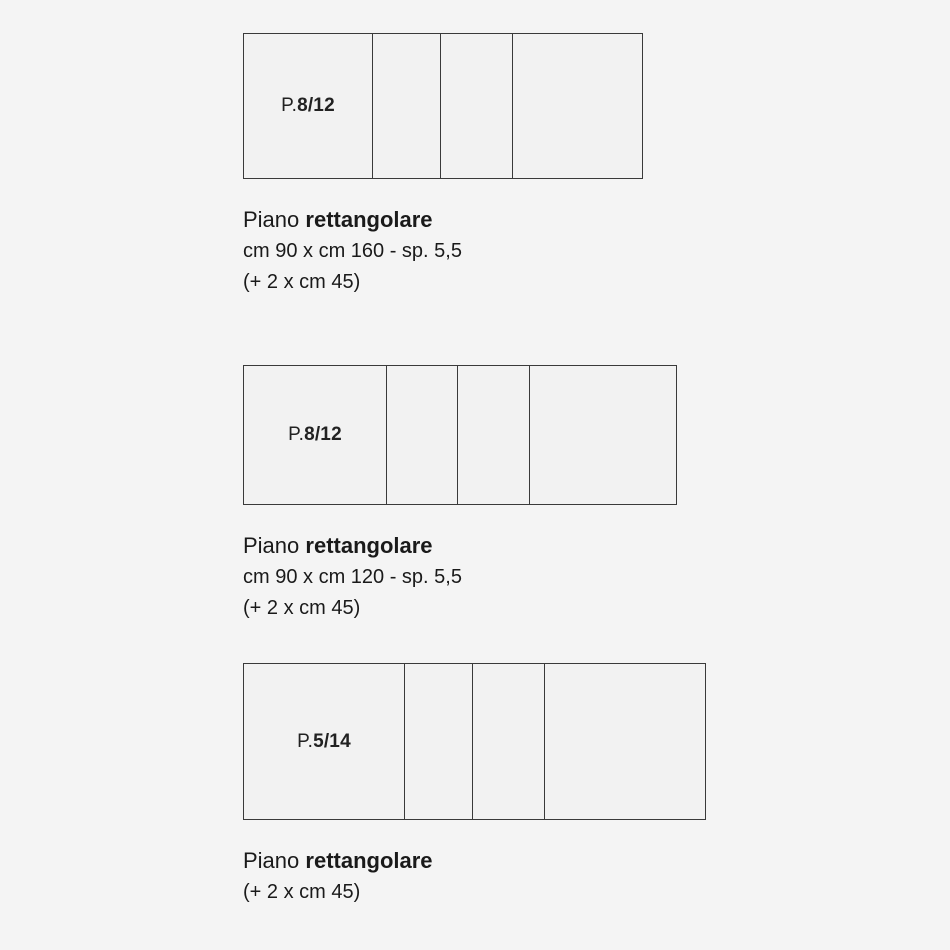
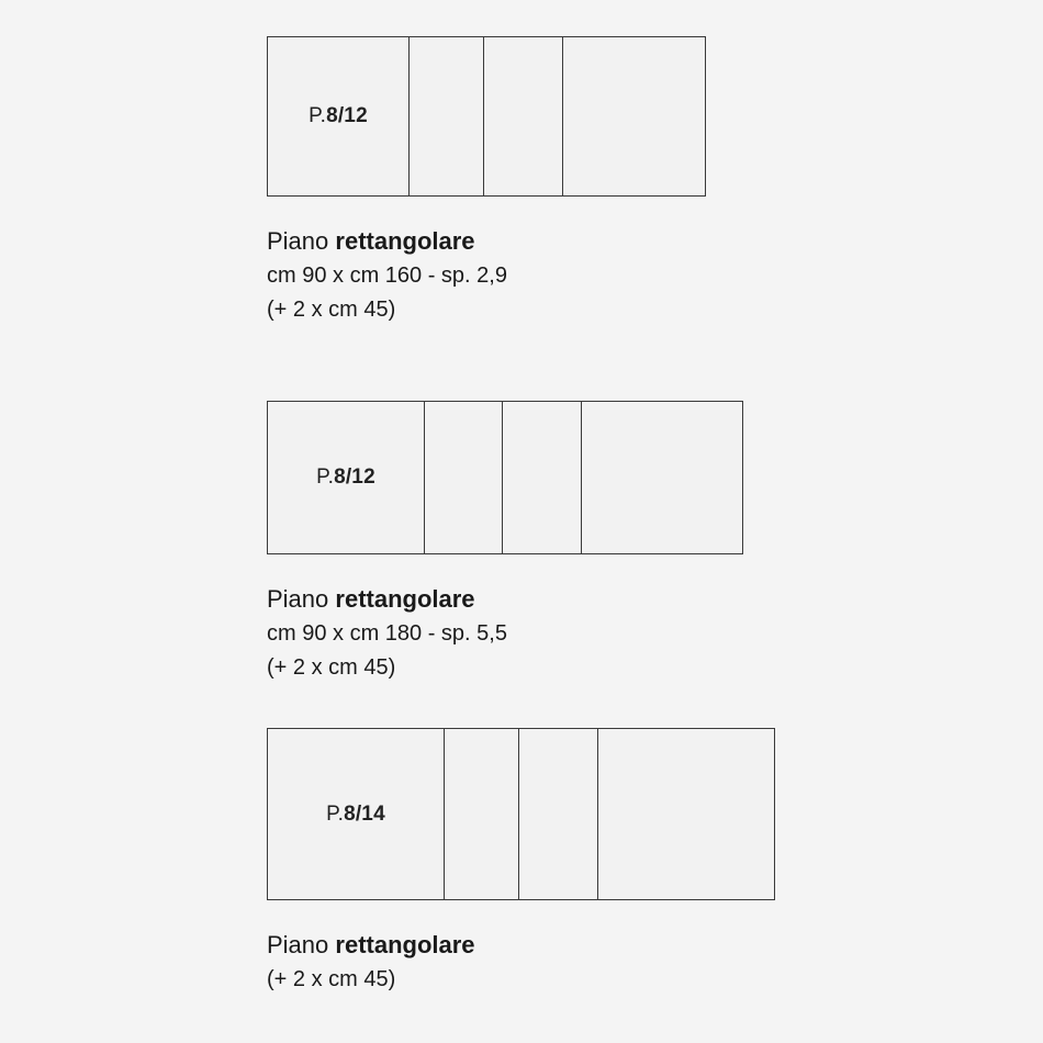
  P.8/12
  Piano rettangolare
- cm 90 x cm 160 - sp. 5,5
+ cm 90 x cm 160 - sp. 2,9
  (+ 2 x cm 45)
  P.8/12
  Piano rettangolare
- cm 90 x cm 120 - sp. 5,5
+ cm 90 x cm 180 - sp. 5,5
  (+ 2 x cm 45)
- P.5/14
+ P.8/14
  Piano rettangolare
  (+ 2 x cm 45)
